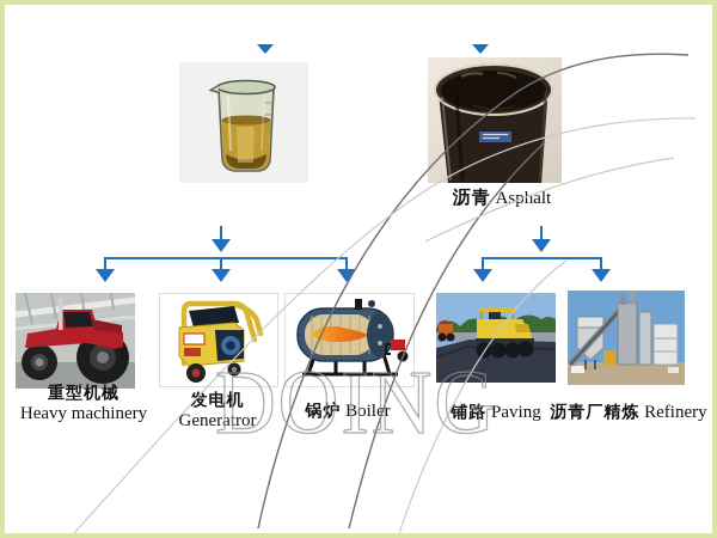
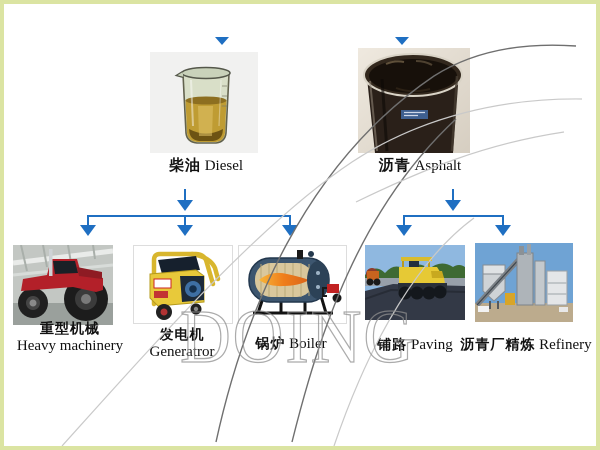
+ 柴油 Diesel
  沥青 Asphalt
  重型机械
  Heavy machinery
  发电机
  Generatror
  锅炉 Boiler
  铺路 Paving
  沥青厂精炼 Refinery
  DOING
